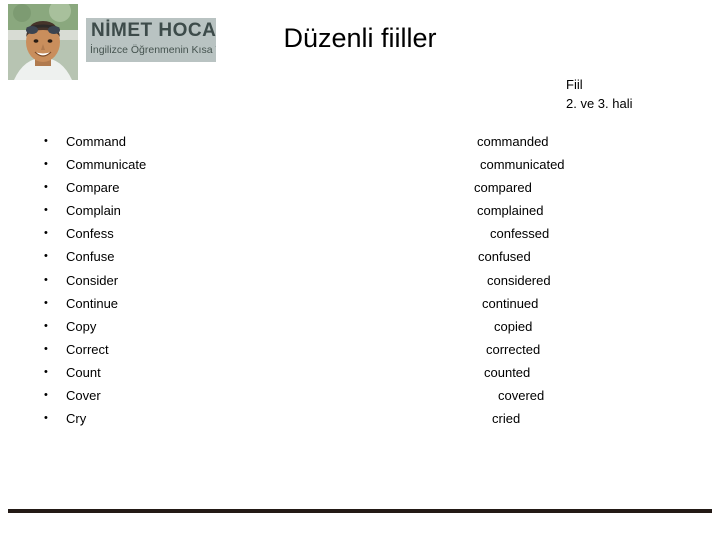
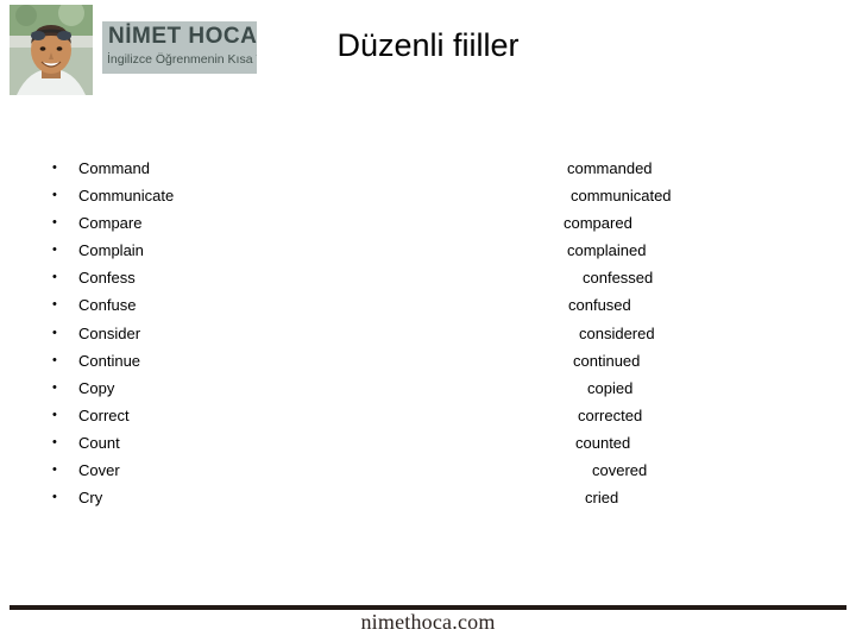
  NİMET HOCA
  İngilizce Öğrenmenin Kısa
  Düzenli fiiller
- Fiil
- 2. ve 3. hali
  •
  Command
  commanded
  •
  Communicate
  communicated
  •
  Compare
  compared
  •
  Complain
  complained
  •
  Confess
  confessed
  •
  Confuse
  confused
  •
  Consider
  considered
  •
  Continue
  continued
  •
  Copy
  copied
  •
  Correct
  corrected
  •
  Count
  counted
  •
  Cover
  covered
  •
  Cry
  cried
+ nimethoca.com
